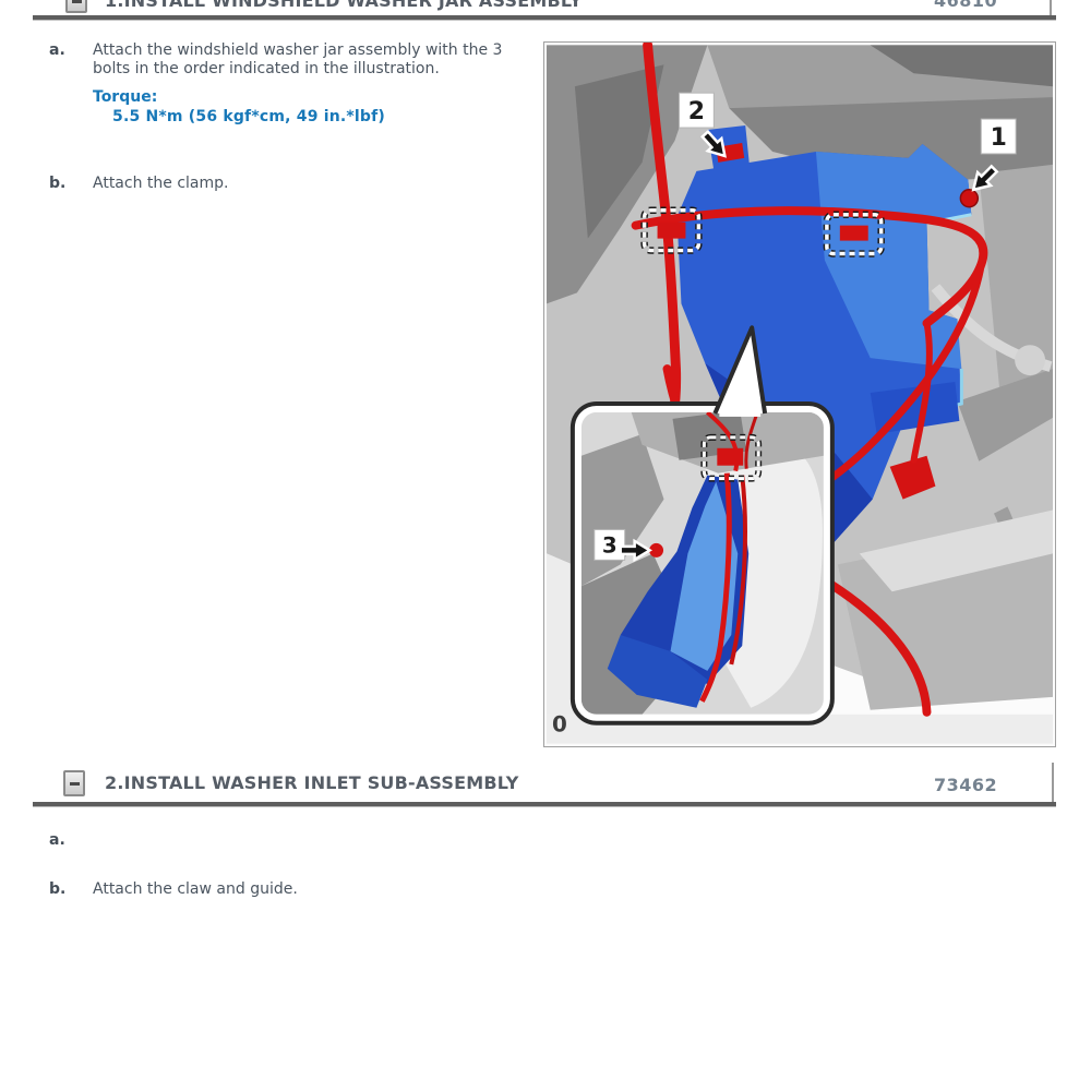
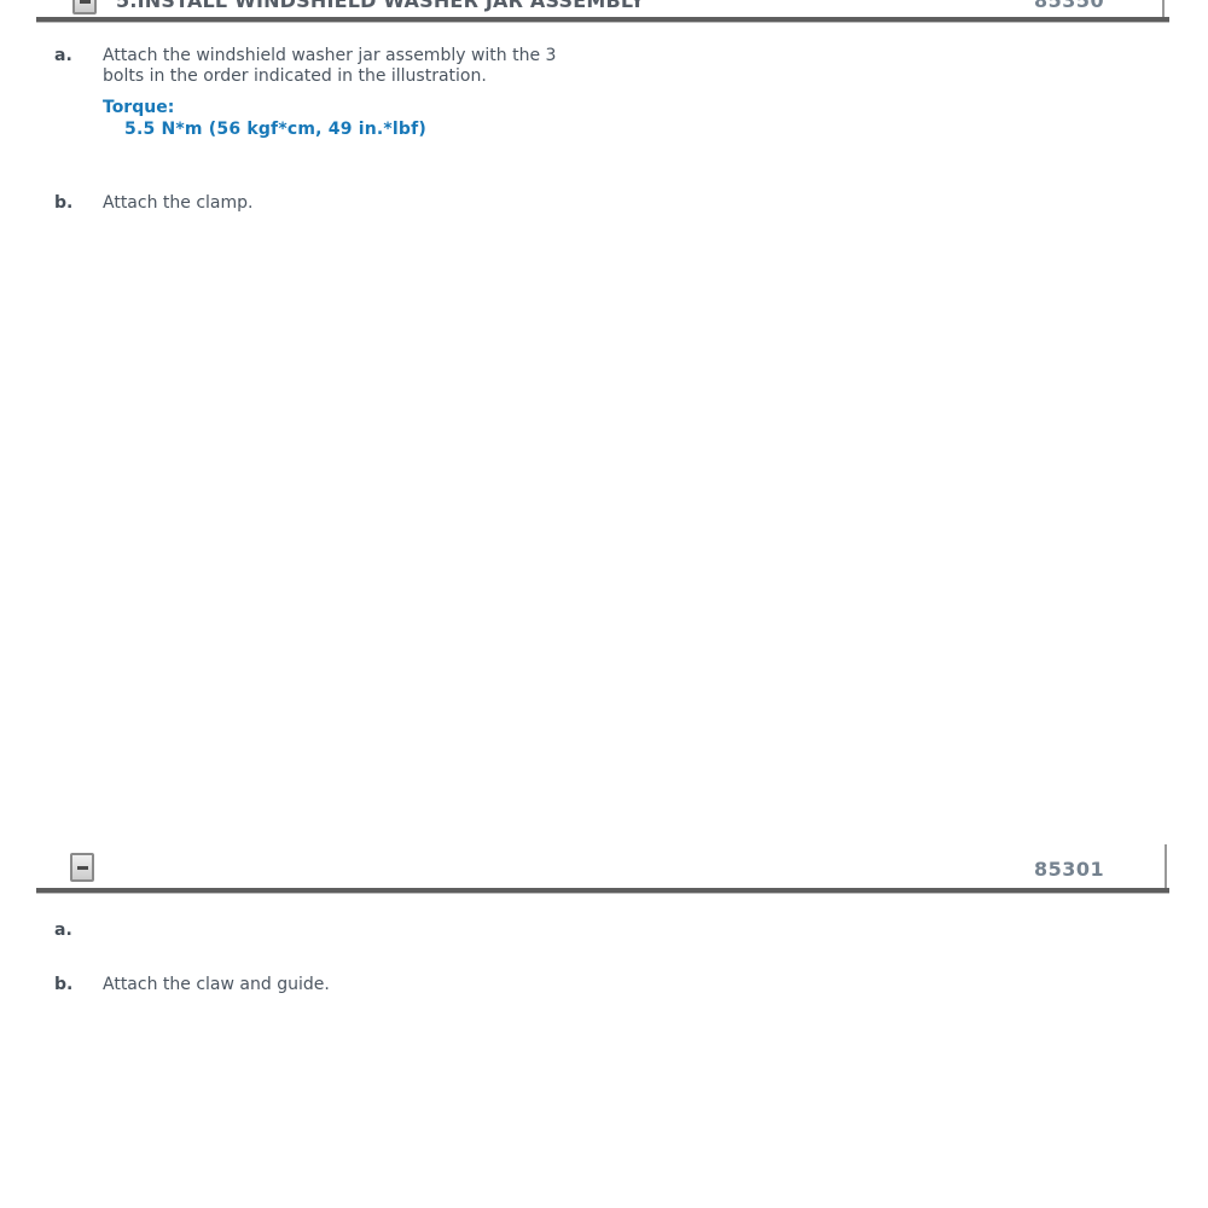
- 1.INSTALL WINDSHIELD WASHER JAR ASSEMBLY
+ 5.INSTALL WINDSHIELD WASHER JAR ASSEMBLY
- 46810
+ 85350
  a.
  Attach the windshield washer jar assembly with the 3 bolts in the order indicated in the illustration.
  Torque:
  5.5 N*m (56 kgf*cm, 49 in.*lbf)
  b.
  Attach the clamp.
- 2
- 1
- 3
- 0
- 2.INSTALL WASHER INLET SUB-ASSEMBLY
- 73462
+ 85301
  a.
  b.
  Attach the claw and guide.
